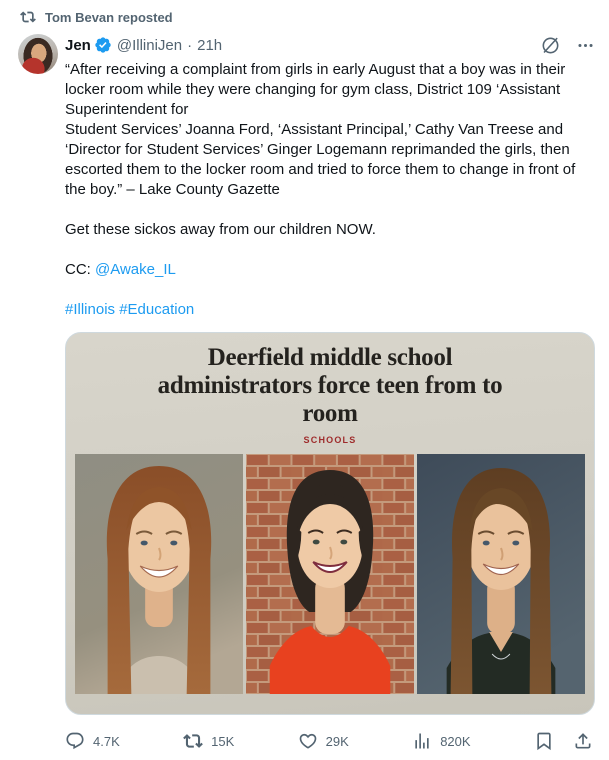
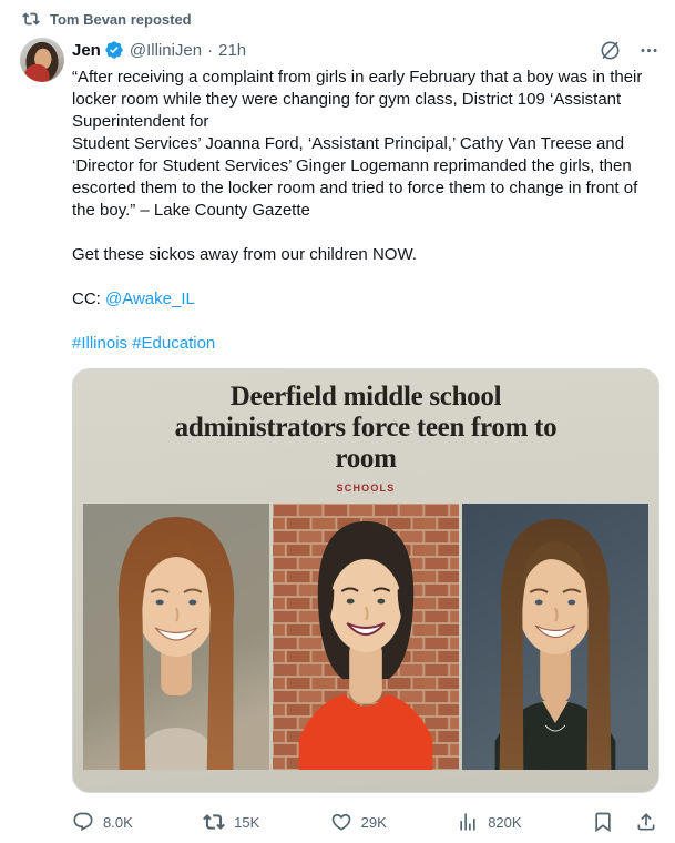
  Tom Bevan reposted
  Jen
  @IlliniJen
  ·
  21h
- “After receiving a complaint from girls in early August that a boy was in their locker room while they were changing for gym class, District 109 ‘Assistant Superintendent for
+ “After receiving a complaint from girls in early February that a boy was in their locker room while they were changing for gym class, District 109 ‘Assistant Superintendent for
  Student Services’ Joanna Ford, ‘Assistant Principal,’ Cathy Van Treese and ‘Director for Student Services’ Ginger Logemann reprimanded the girls, then escorted them to the locker room and tried to force them to change in front of the boy.” – Lake County Gazette
  Get these sickos away from our children NOW.
  CC: @Awake_IL
  #Illinois #Education
  Deerfield middle school
  administrators force teen from to
  room
  SCHOOLS
- 4.7K
+ 8.0K
  15K
  29K
  820K
